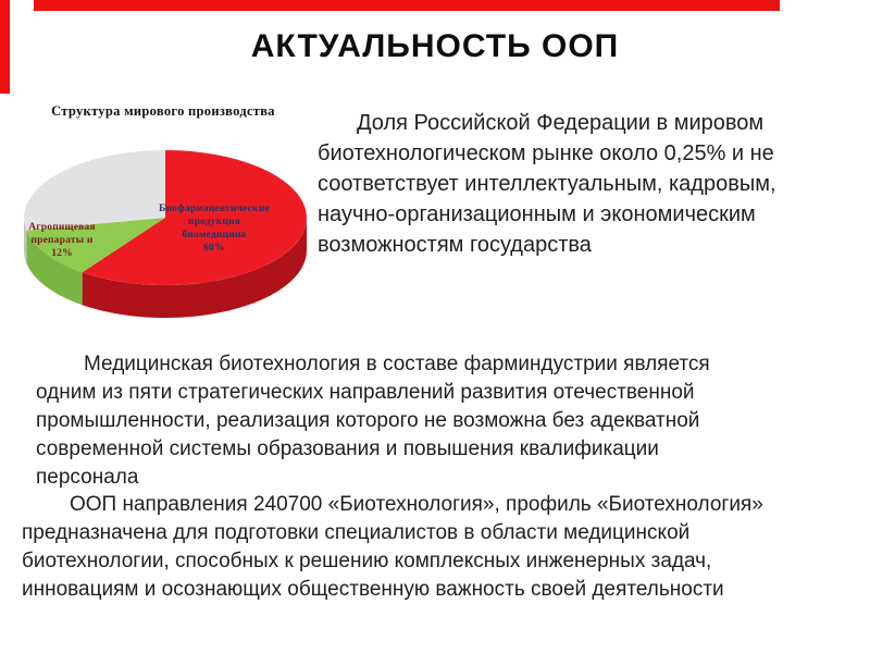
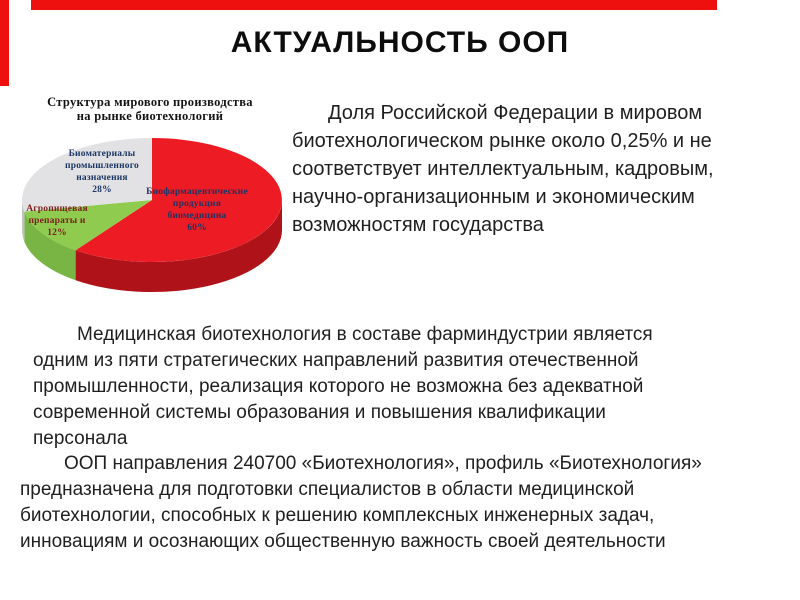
  АКТУАЛЬНОСТЬ ООП
  Структура мирового производства
+ на рынке биотехнологий
+ Биоматериалы
+ промышленного
+ назначения
+ 28%
  Агропищевая
  препараты и
  12%
  Биофармацевтические
  продукция
  биомедицина
  60%
  Доля Российской Федерации в мировом биотехнологическом рынке около 0,25% и не соответствует интеллектуальным, кадровым, научно-организационным и экономическим возможностям государства
  Медицинская биотехнология в составе фарминдустрии является одним из пяти стратегических направлений развития отечественной промышленности, реализация которого не возможна без адекватной современной системы образования и повышения квалификации персонала
  ООП направления 240700 «Биотехнология», профиль «Биотехнология» предназначена для подготовки специалистов в области медицинской биотехнологии, способных к решению комплексных инженерных задач, инновациям и осознающих общественную важность своей деятельности
